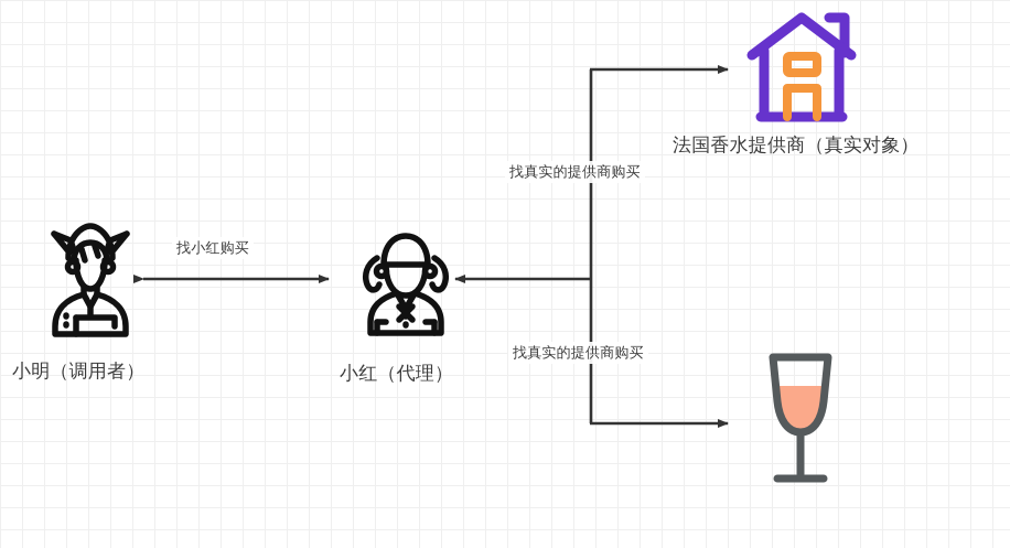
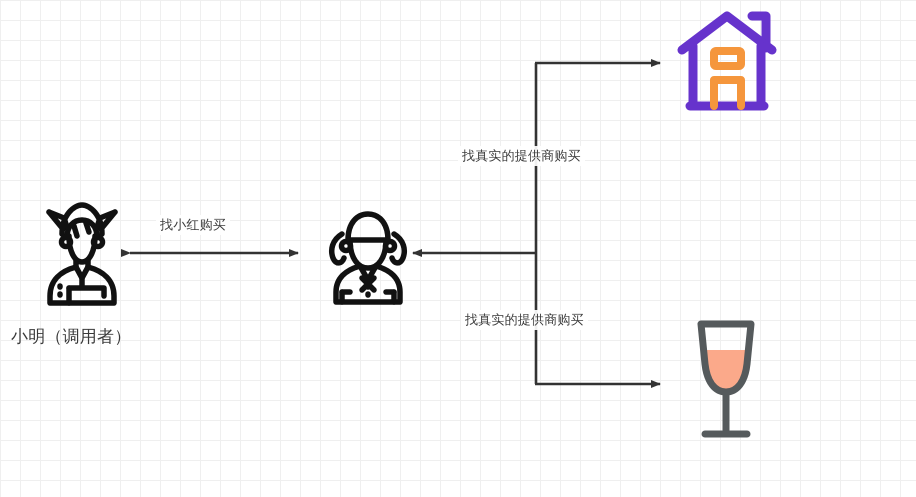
  小明（调用者）
- 小红（代理）
- 法国香水提供商（真实对象）
  找小红购买
  找真实的提供商购买
  找真实的提供商购买
